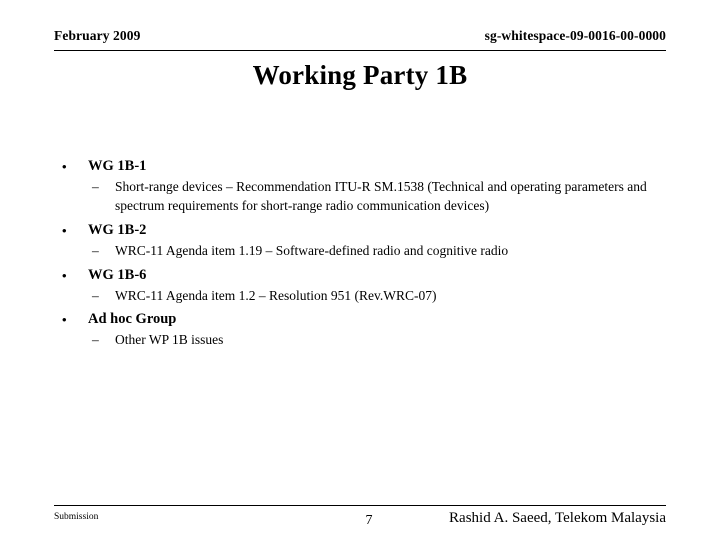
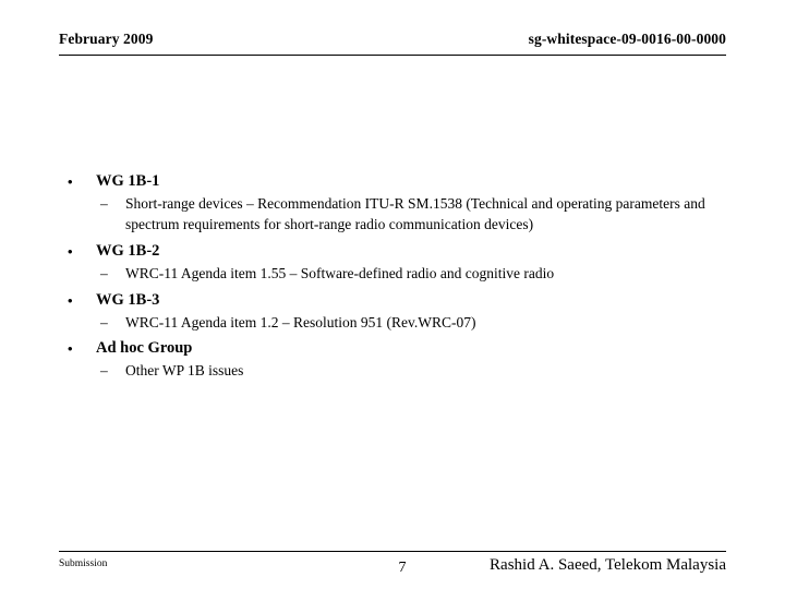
  February 2009
  sg-whitespace-09-0016-00-0000
- Working Party 1B
  •
  WG 1B-1
  –
  Short-range devices – Recommendation ITU-R SM.1538 (Technical and operating parameters and spectrum requirements for short-range radio communication devices)
  •
  WG 1B-2
  –
- WRC-11 Agenda item 1.19 – Software-defined radio and cognitive radio
+ WRC-11 Agenda item 1.55 – Software-defined radio and cognitive radio
  •
- WG 1B-6
+ WG 1B-3
  –
  WRC-11 Agenda item 1.2 – Resolution 951 (Rev.WRC-07)
  •
  Ad hoc Group
  –
  Other WP 1B issues
  Submission
  7
  Rashid A. Saeed, Telekom Malaysia
